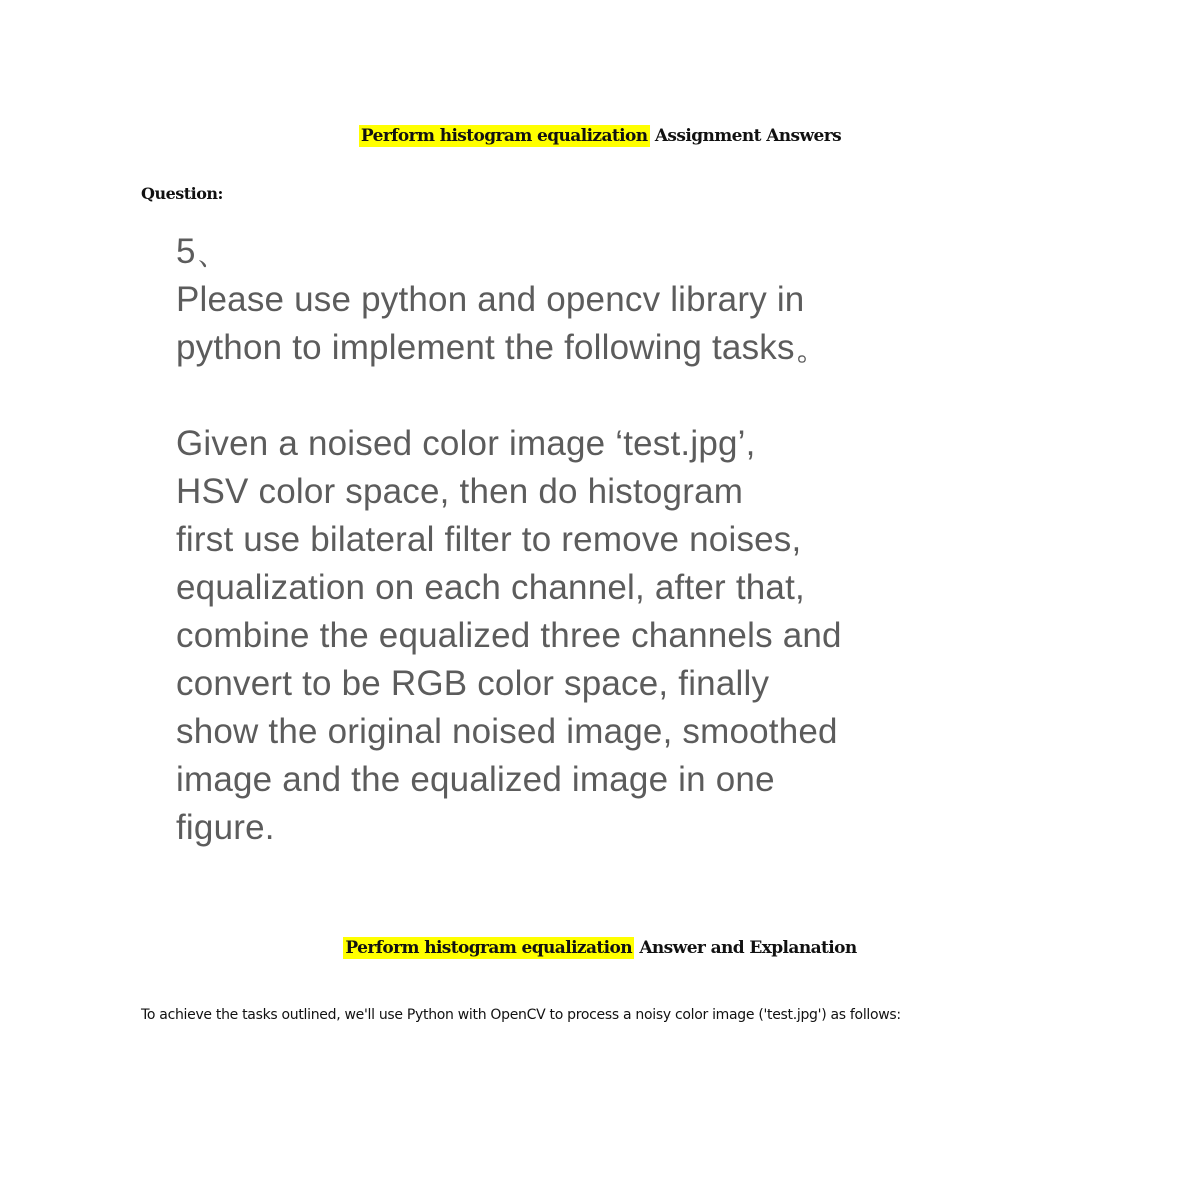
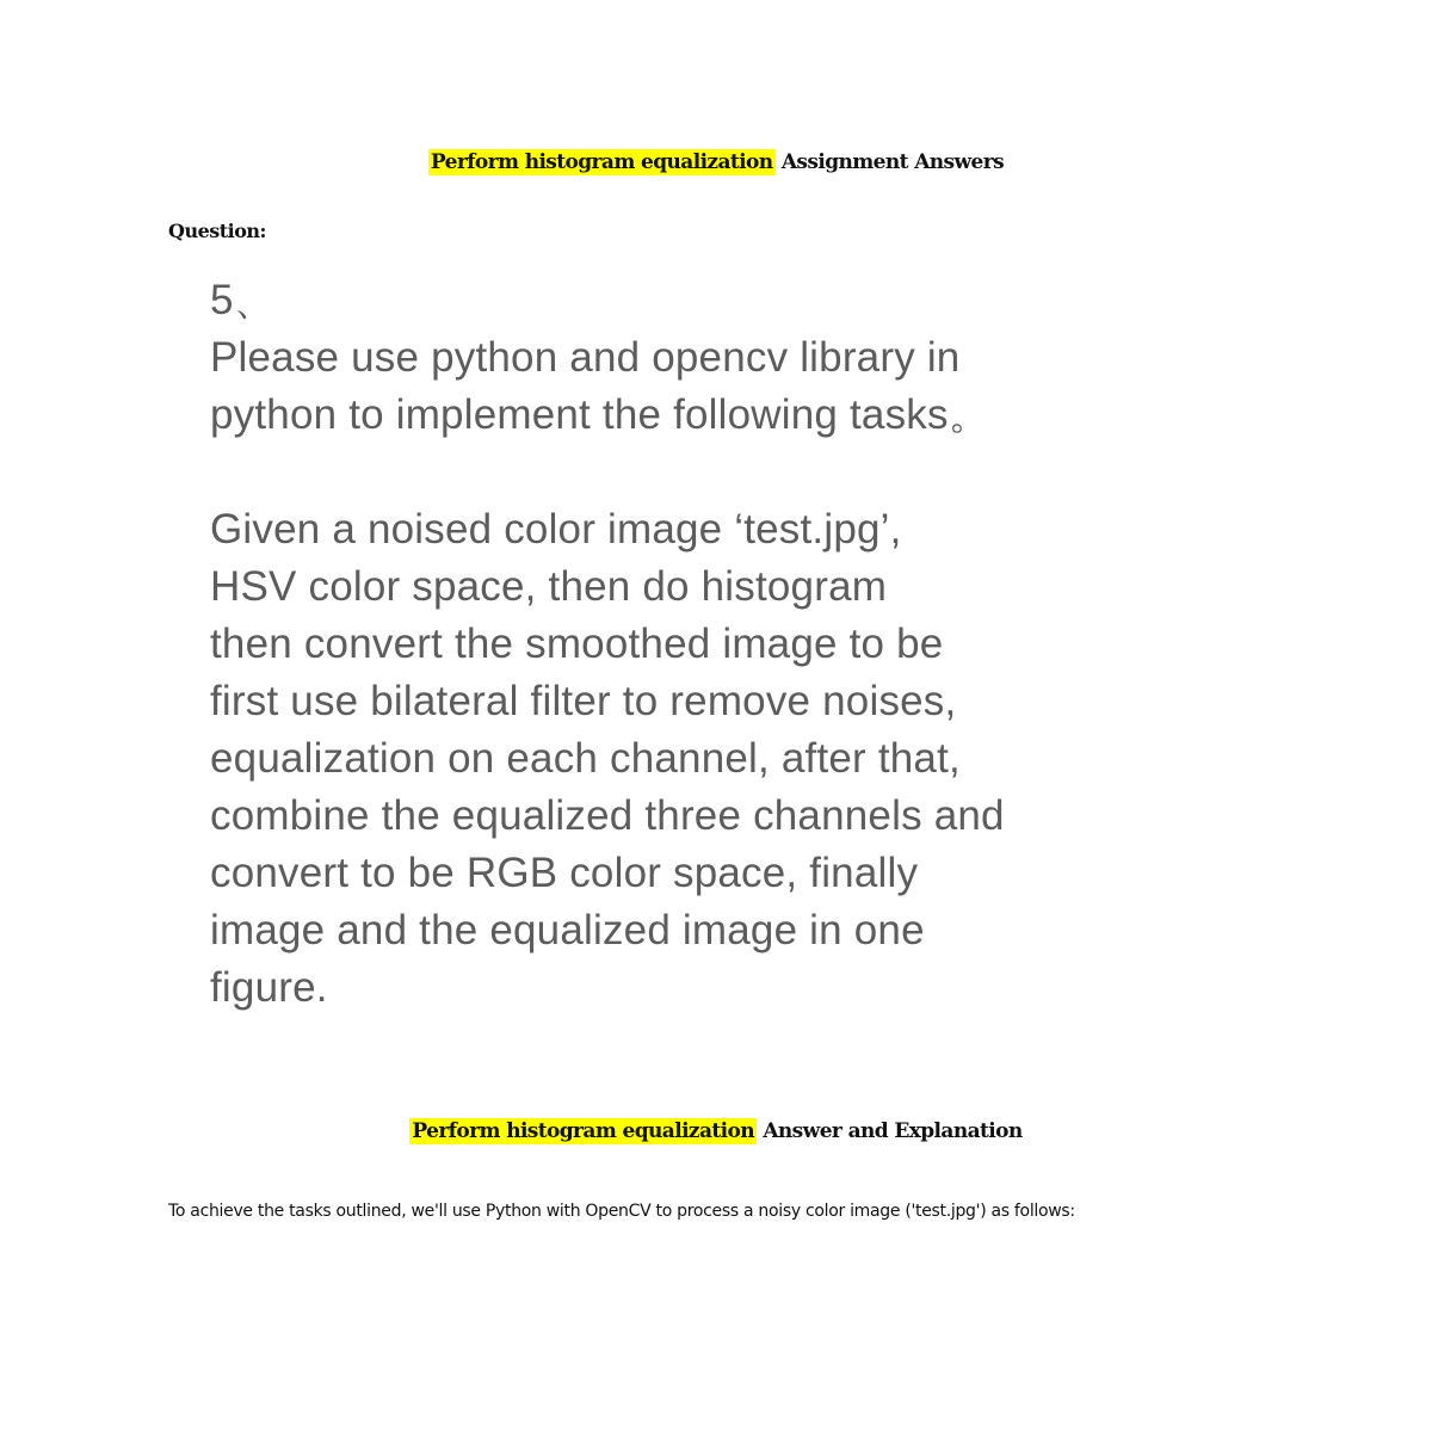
  Perform histogram equalization Assignment Answers
  Question:
  5、
  Please use python and opencv library in
  python to implement the following tasks。
  Given a noised color image ‘test.jpg’,
  HSV color space, then do histogram
+ then convert the smoothed image to be
  first use bilateral filter to remove noises,
  equalization on each channel, after that,
  combine the equalized three channels and
  convert to be RGB color space, finally
- show the original noised image, smoothed
  image and the equalized image in one
  figure.
  Perform histogram equalization Answer and Explanation
  To achieve the tasks outlined, we'll use Python with OpenCV to process a noisy color image ('test.jpg') as follows:
